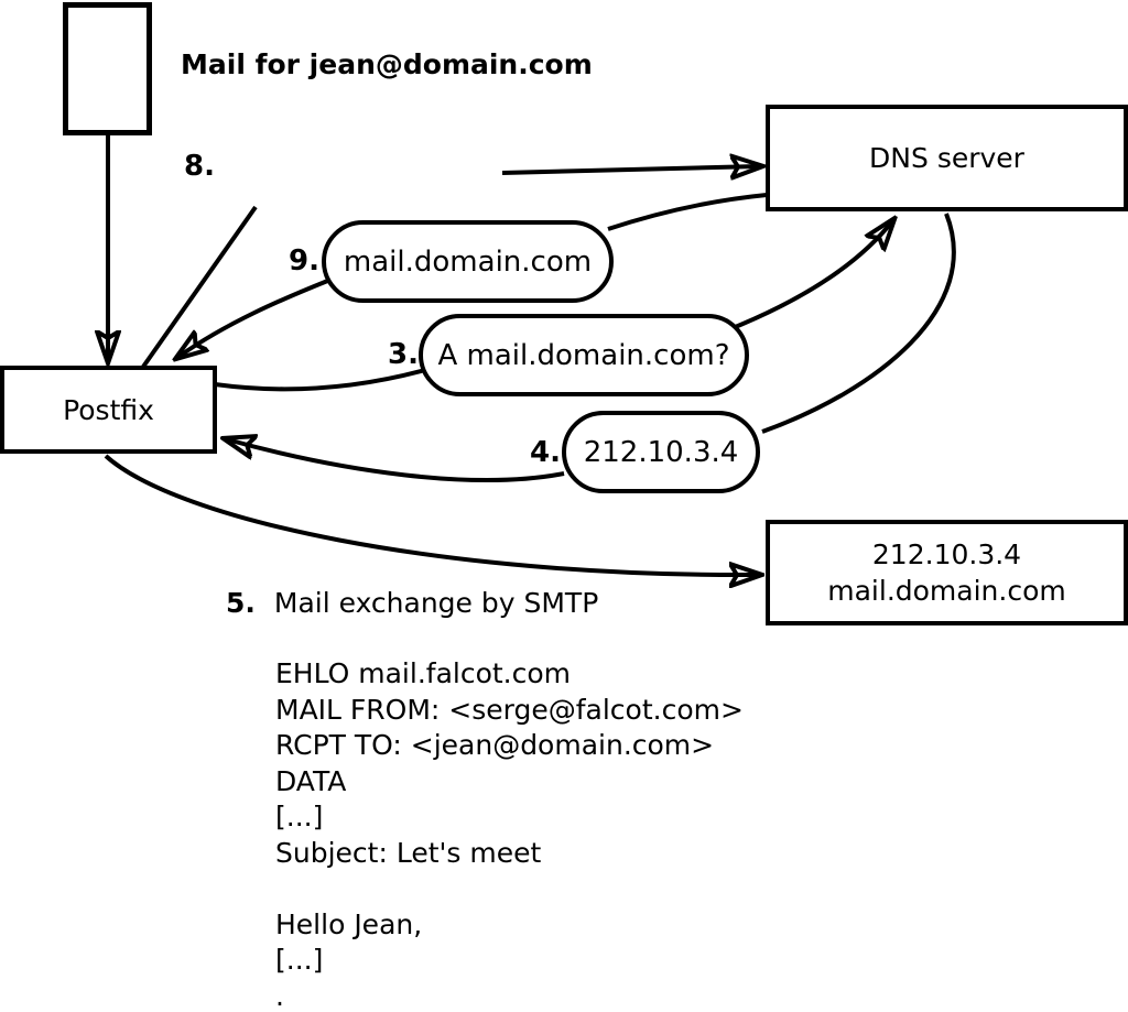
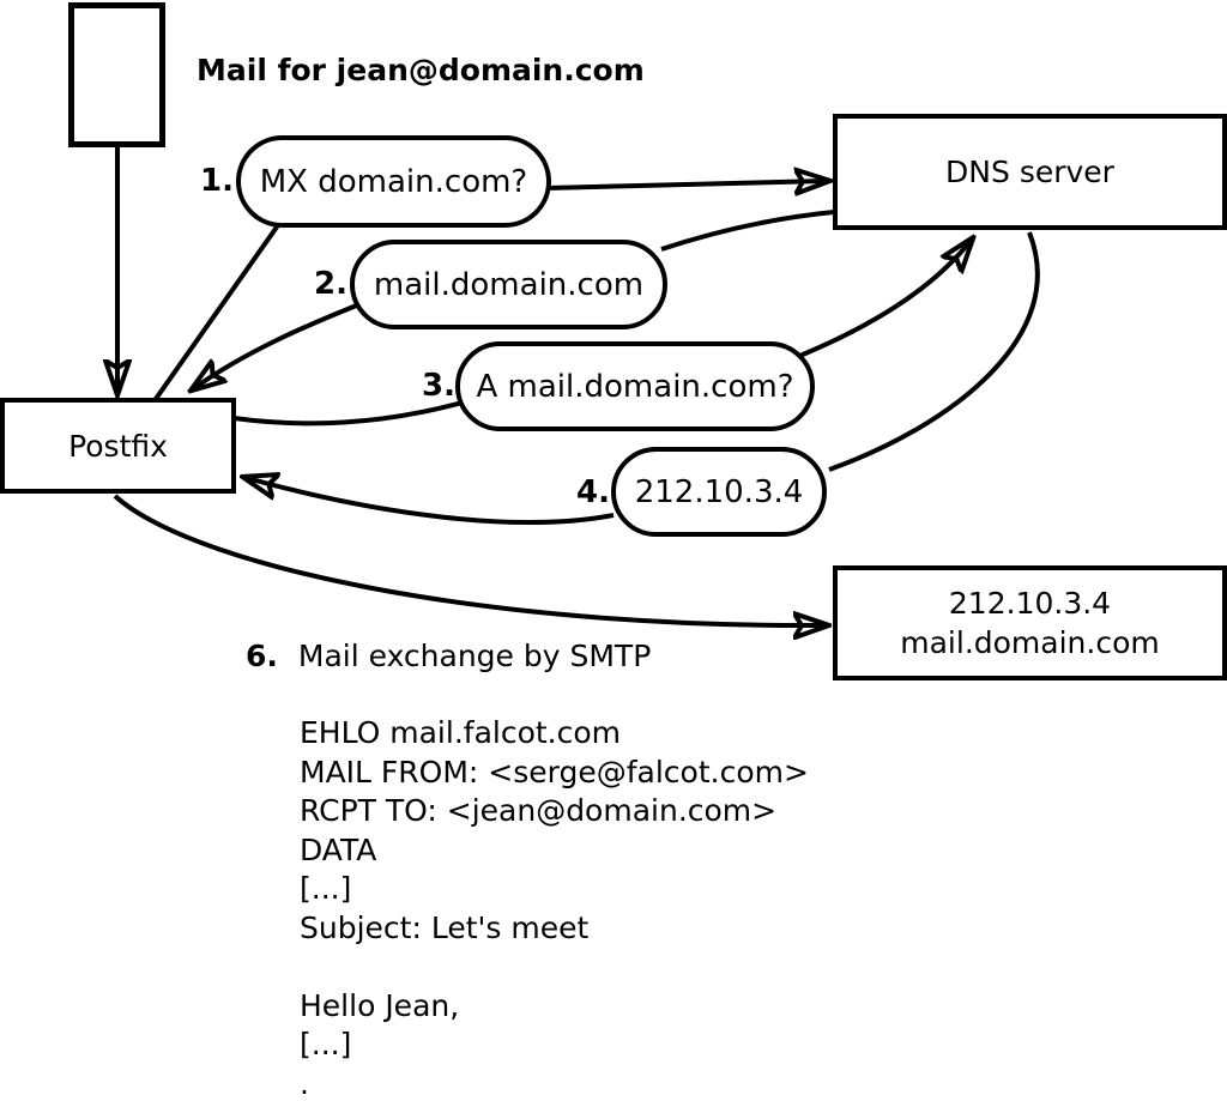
  Mail for jean@domain.com
  Postfix
  DNS server
  212.10.3.4
  mail.domain.com
- 8.
+ 1.
+ MX domain.com?
- 9.
+ 2.
  mail.domain.com
  3.
  A mail.domain.com?
  4.
  212.10.3.4
- 5.
+ 6.
  Mail exchange by SMTP
  EHLO mail.falcot.com
  MAIL FROM: <serge@falcot.com>
  RCPT TO: <jean@domain.com>
  DATA
  [...]
  Subject: Let's meet
  Hello Jean,
  [...]
  .
